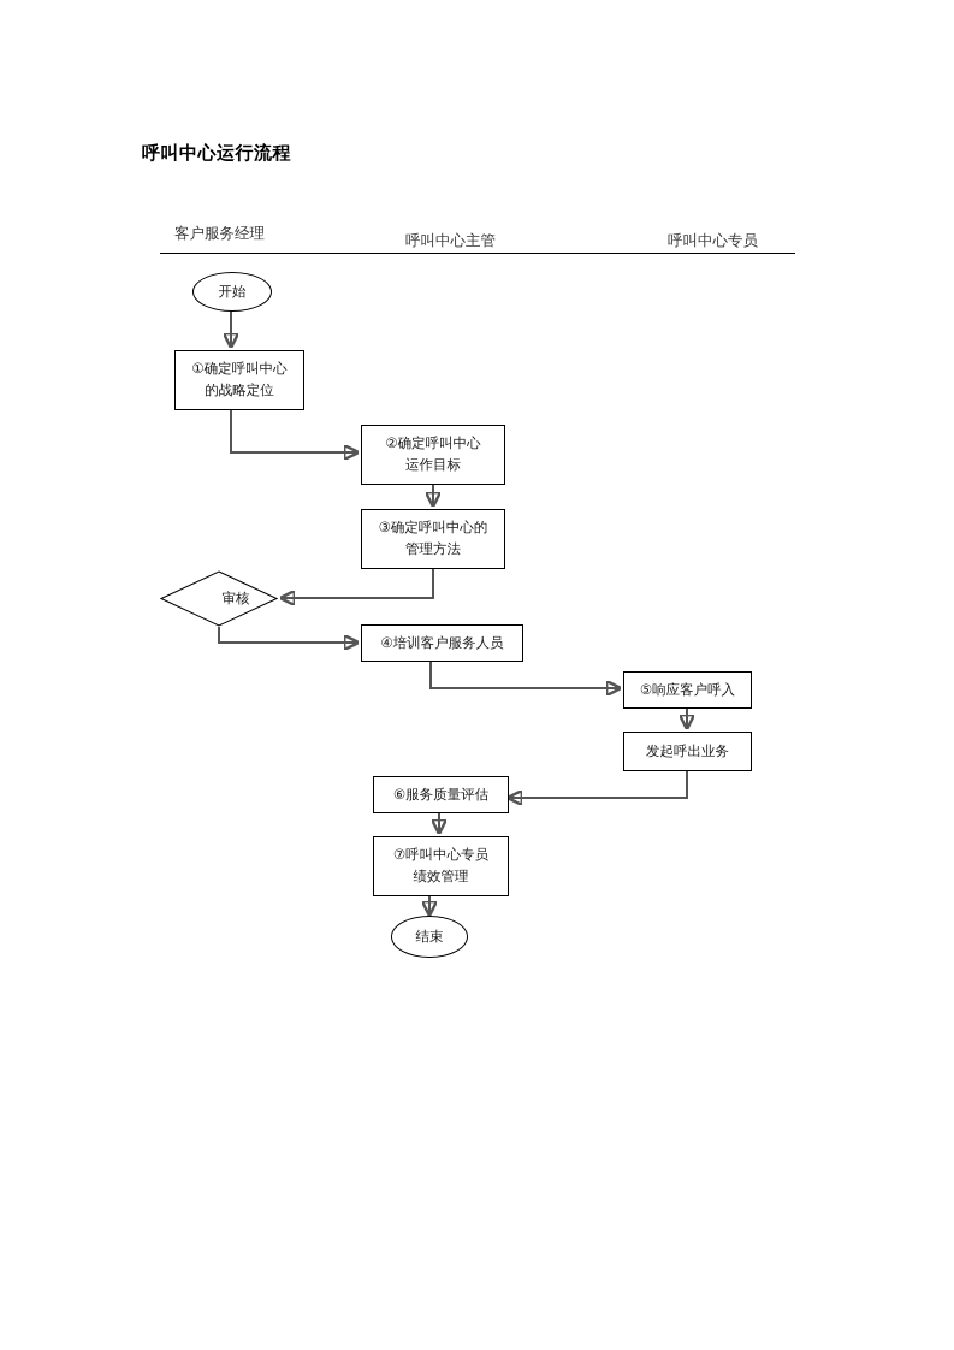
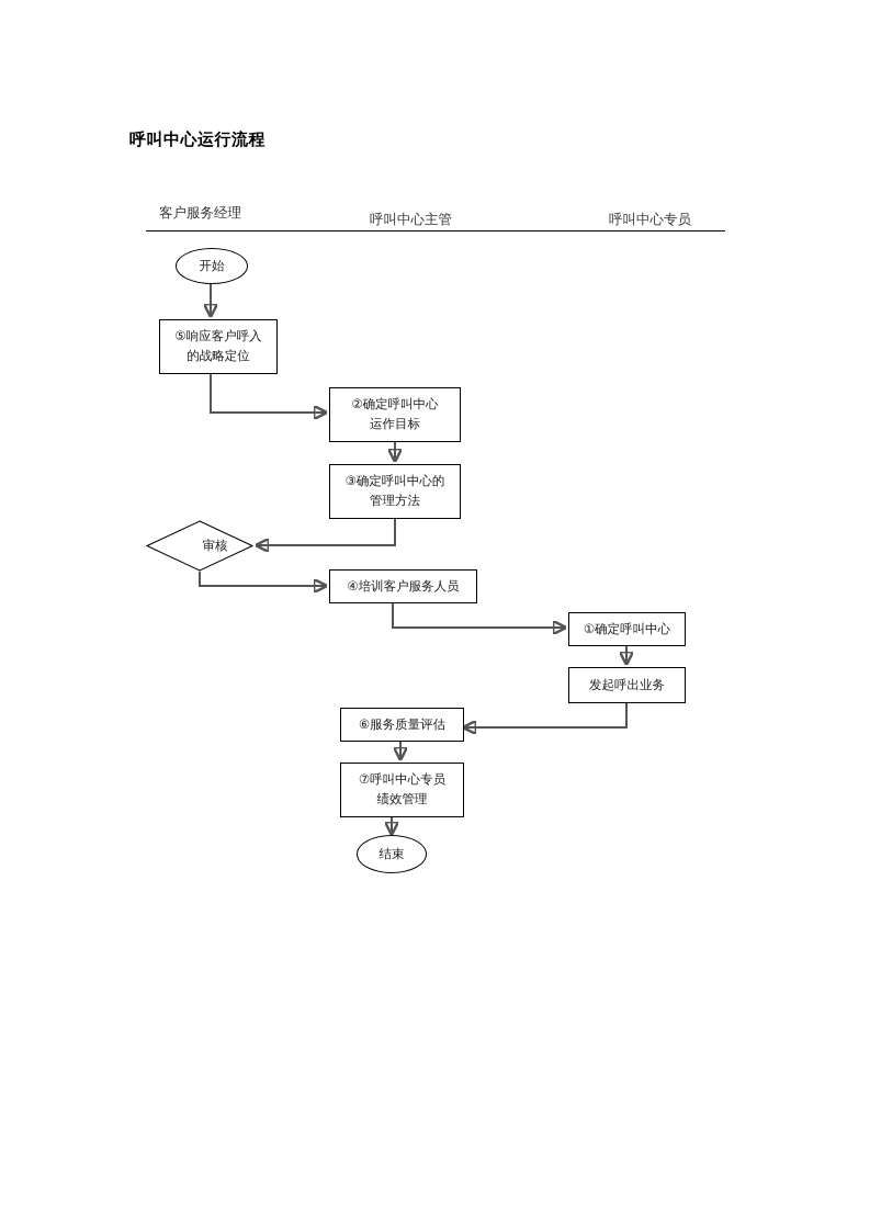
  呼叫中心运行流程
  客户服务经理
  呼叫中心主管
  呼叫中心专员
  开始
- ①确定呼叫中心
+ ⑤响应客户呼入
  的战略定位
  ②确定呼叫中心
  运作目标
  ③确定呼叫中心的
  管理方法
  审核
  ④培训客户服务人员
- ⑤响应客户呼入
+ ①确定呼叫中心
  发起呼出业务
  ⑥服务质量评估
  ⑦呼叫中心专员
  绩效管理
  结束
